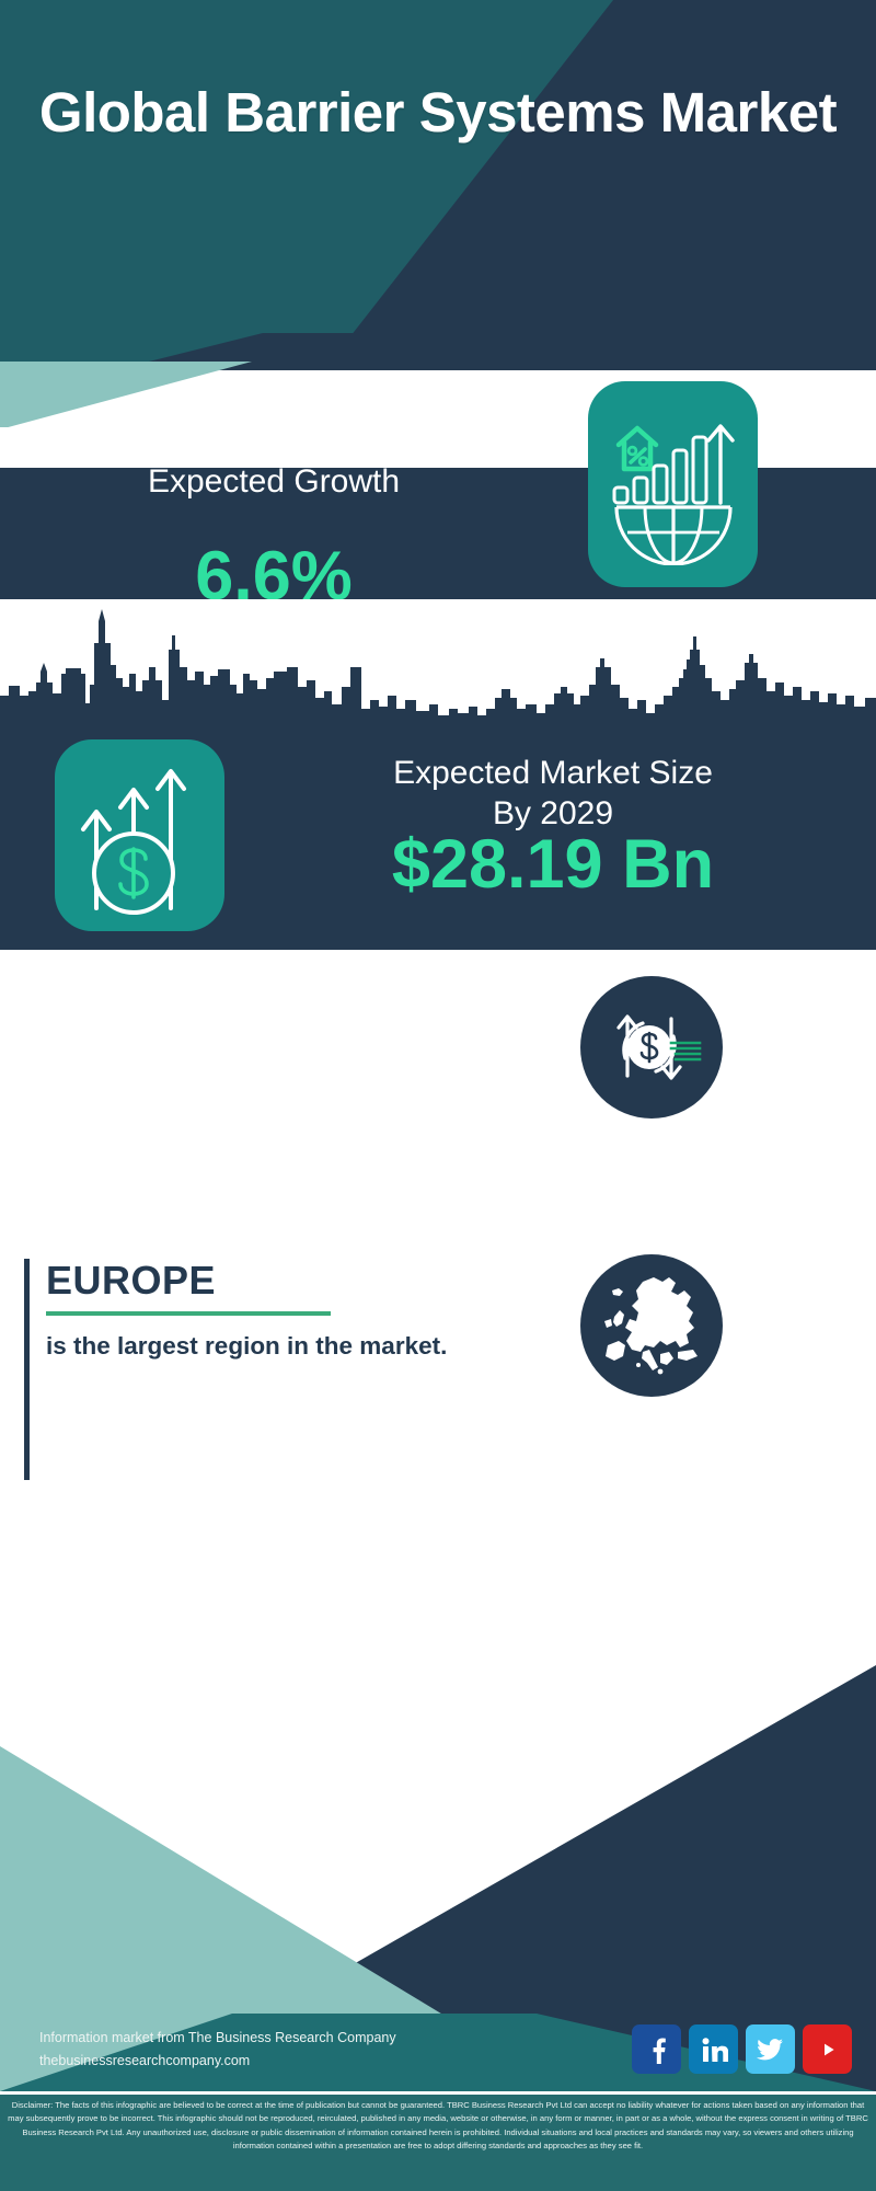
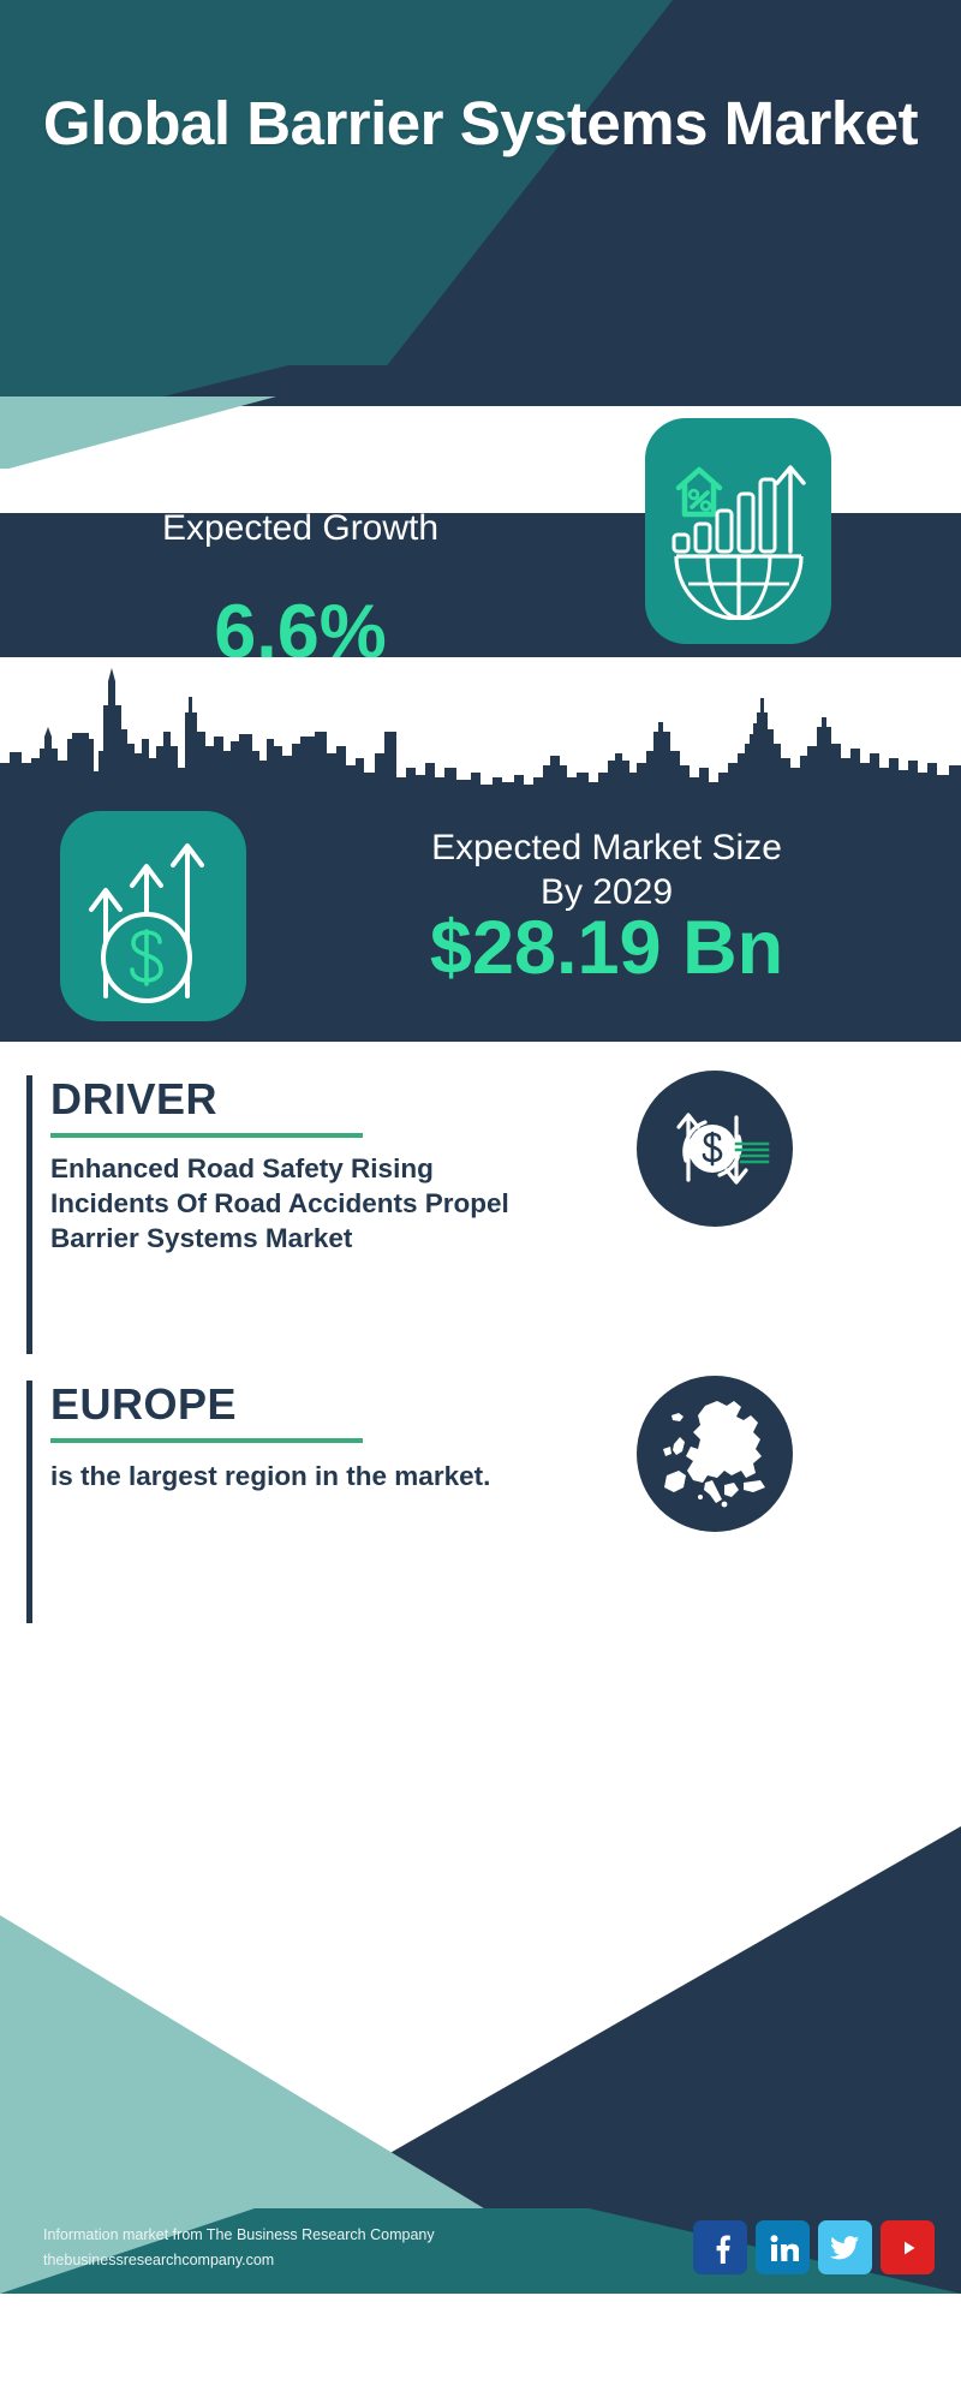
  Global Barrier Systems Market
  Expected Growth
  6.6%
  Expected Market Size
  By 2029
  $28.19 Bn
+ DRIVER
+ Enhanced Road Safety Rising Incidents Of Road Accidents Propel Barrier Systems Market
  EUROPE
  is the largest region in the market.
  Information market from The Business Research Company
  thebusinessresearchcompany.com
- Disclaimer: The facts of this infographic are believed to be correct at the time of publication but cannot be guaranteed. TBRC Business Research Pvt Ltd can accept no liability whatever for actions taken based on any information that may subsequently prove to be incorrect. This infographic should not be reproduced, reirculated, published in any media, website or otherwise, in any form or manner, in part or as a whole, without the express consent in writing of TBRC Business Research Pvt Ltd. Any unauthorized use, disclosure or public dissemination of information contained herein is prohibited. Individual situations and local practices and standards may vary, so viewers and others utilizing information contained within a presentation are free to adopt differing standards and approaches as they see fit.
